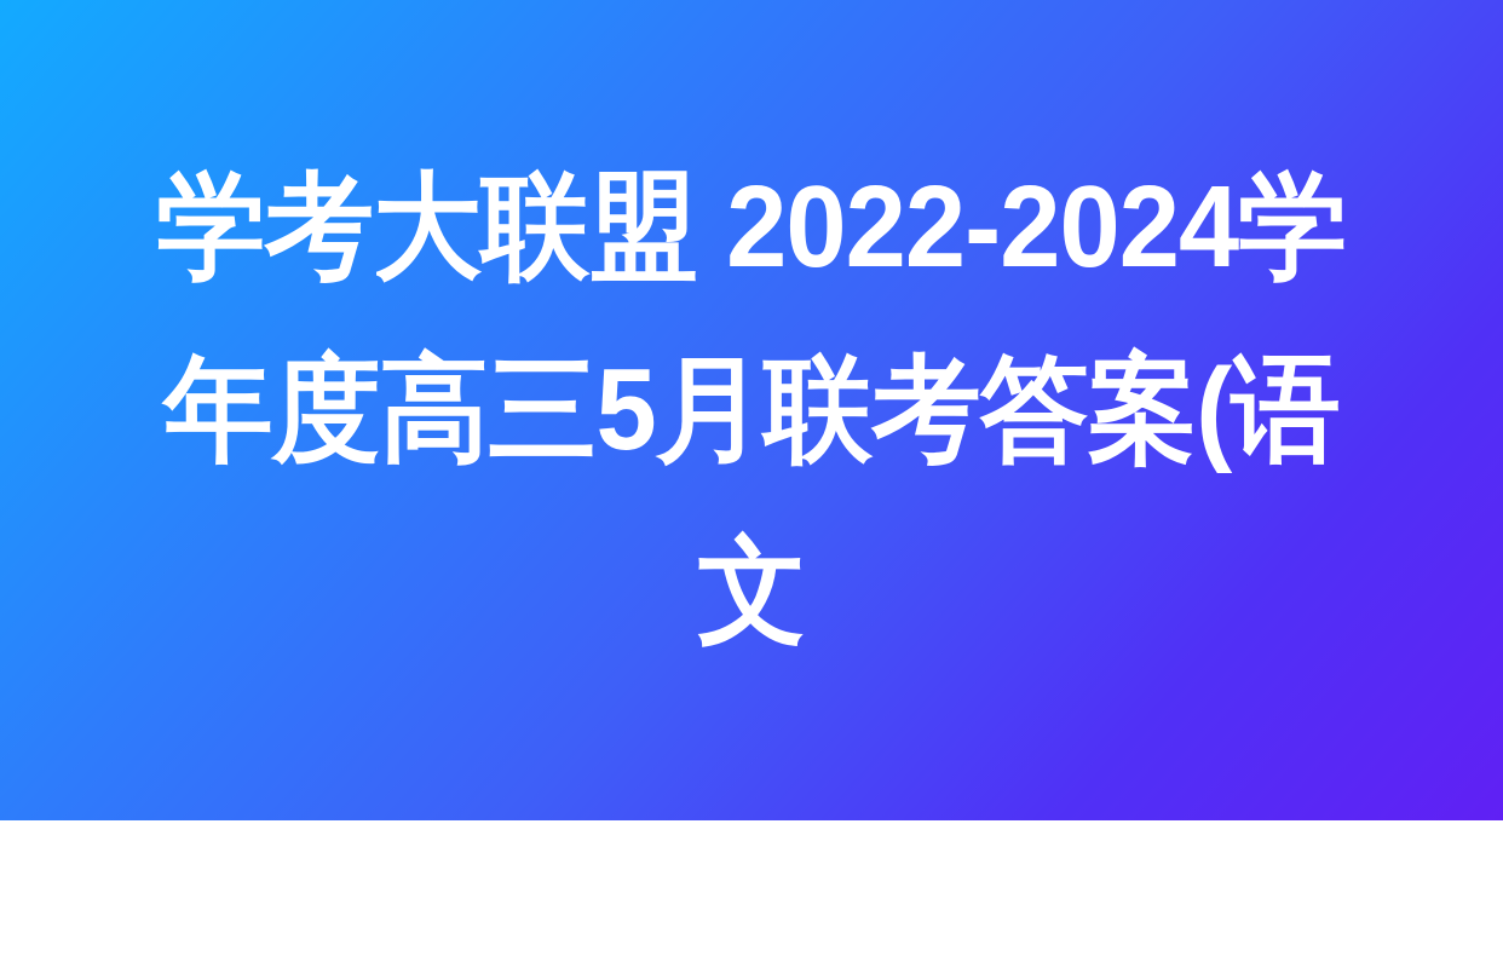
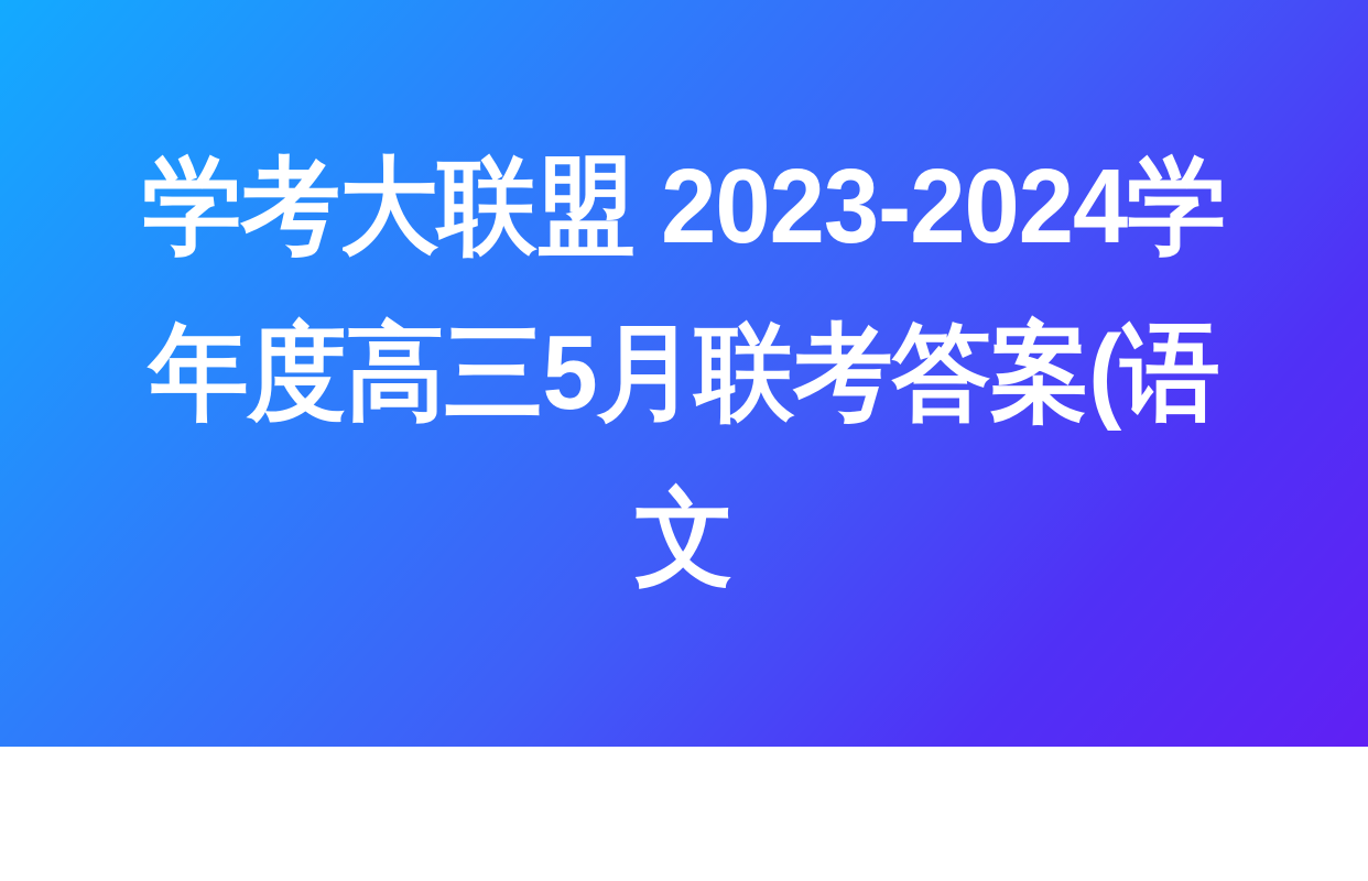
- 学考大联盟 2022-2024学年度高三5月联考答案(语文
+ 学考大联盟 2023-2024学年度高三5月联考答案(语文
